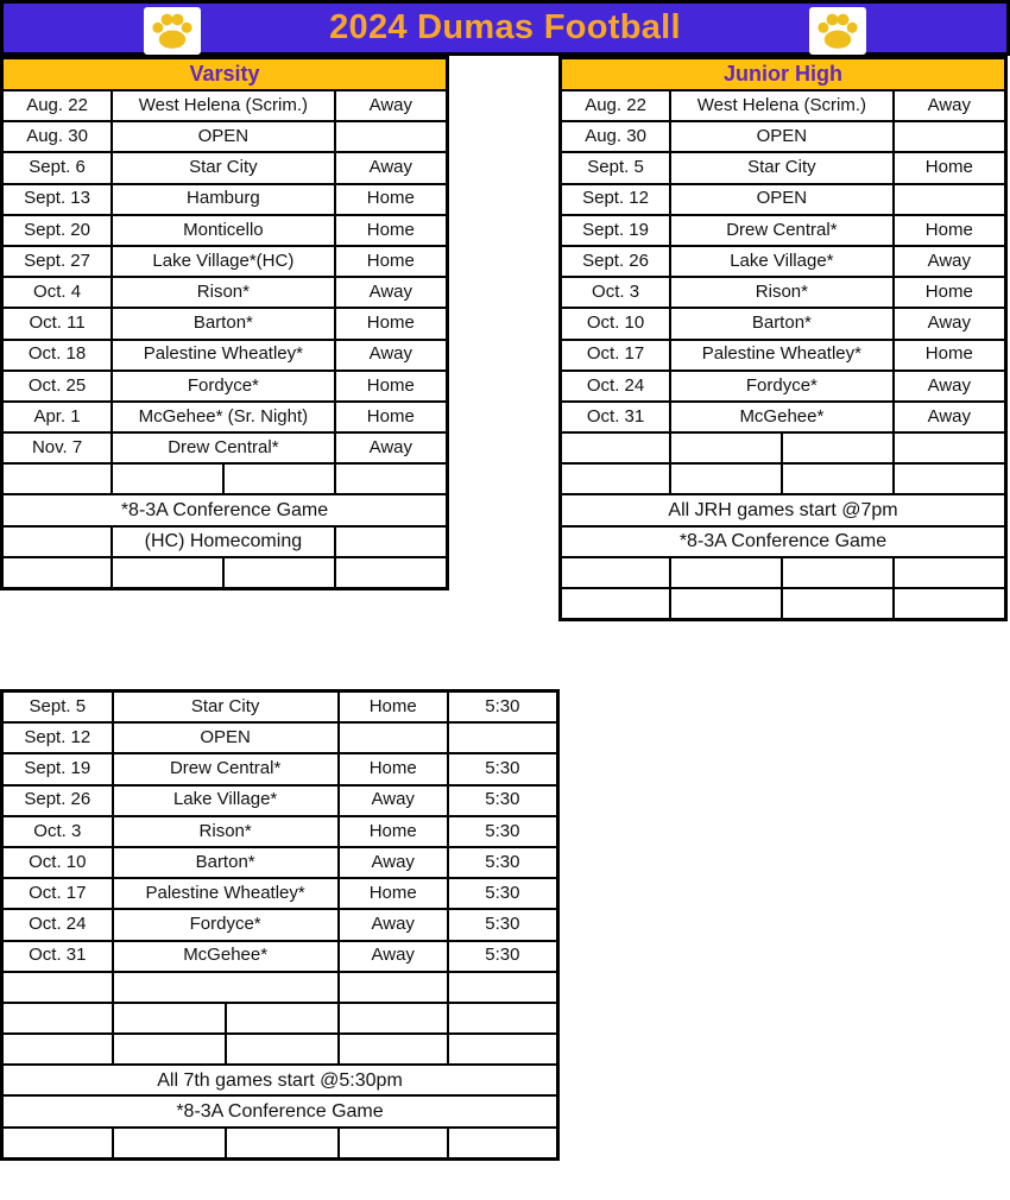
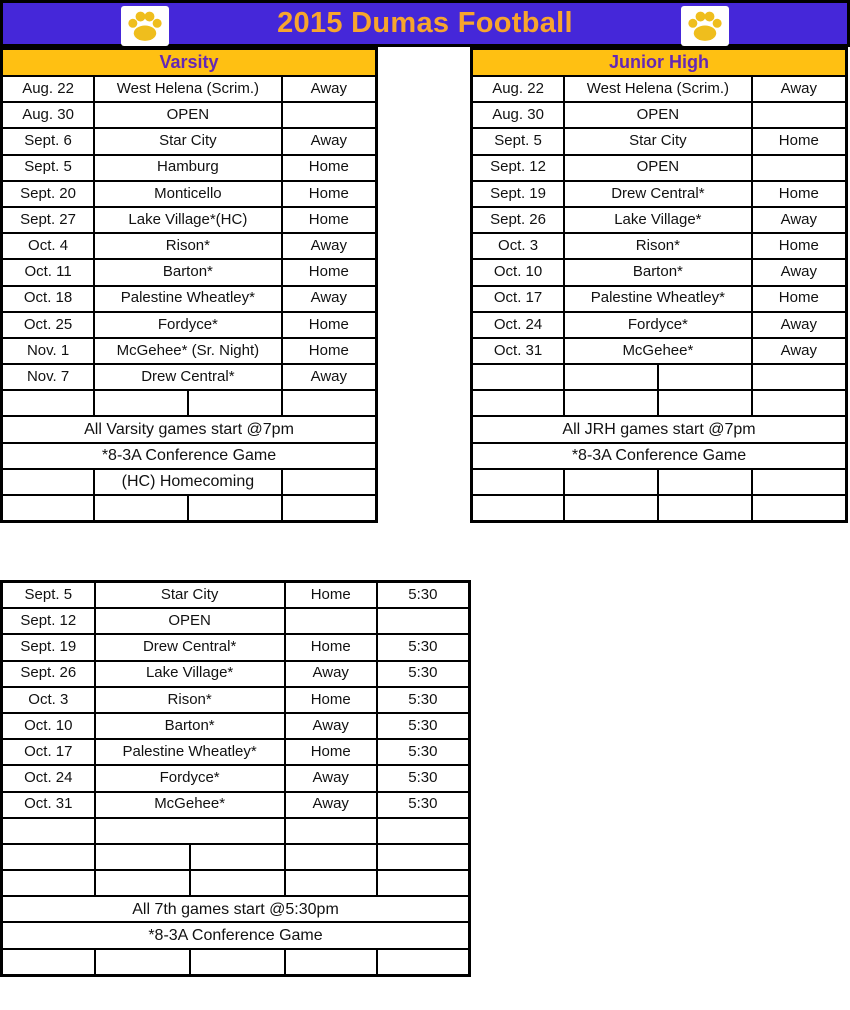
- 2024 Dumas Football
+ 2015 Dumas Football
  Varsity
  Aug. 22	West Helena (Scrim.)	Away
  Aug. 30	OPEN
  Sept. 6	Star City	Away
- Sept. 13	Hamburg	Home
+ Sept. 5	Hamburg	Home
  Sept. 20	Monticello	Home
  Sept. 27	Lake Village*(HC)	Home
  Oct. 4	Rison*	Away
  Oct. 11	Barton*	Home
  Oct. 18	Palestine Wheatley*	Away
  Oct. 25	Fordyce*	Home
- Apr. 1	McGehee* (Sr. Night)	Home
+ Nov. 1	McGehee* (Sr. Night)	Home
  Nov. 7	Drew Central*	Away
+ All Varsity games start @7pm
  *8-3A Conference Game
  	(HC) Homecoming
  Junior High
  Aug. 22	West Helena (Scrim.)	Away
  Aug. 30	OPEN
  Sept. 5	Star City	Home
  Sept. 12	OPEN
  Sept. 19	Drew Central*	Home
  Sept. 26	Lake Village*	Away
  Oct. 3	Rison*	Home
  Oct. 10	Barton*	Away
  Oct. 17	Palestine Wheatley*	Home
  Oct. 24	Fordyce*	Away
  Oct. 31	McGehee*	Away
  All JRH games start @7pm
  *8-3A Conference Game
  Sept. 5	Star City	Home	5:30
  Sept. 12	OPEN
  Sept. 19	Drew Central*	Home	5:30
  Sept. 26	Lake Village*	Away	5:30
  Oct. 3	Rison*	Home	5:30
  Oct. 10	Barton*	Away	5:30
  Oct. 17	Palestine Wheatley*	Home	5:30
  Oct. 24	Fordyce*	Away	5:30
  Oct. 31	McGehee*	Away	5:30
  All 7th games start @5:30pm
  *8-3A Conference Game
